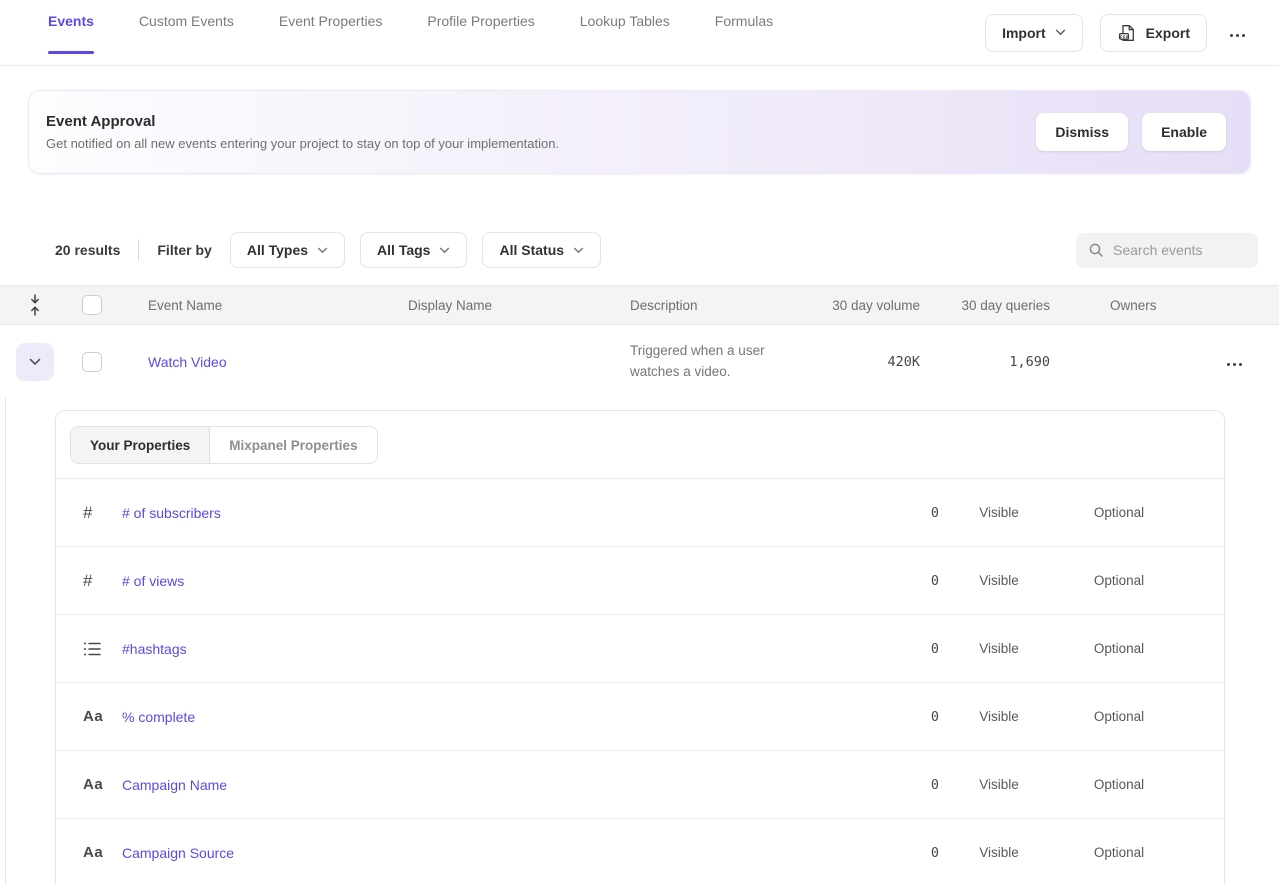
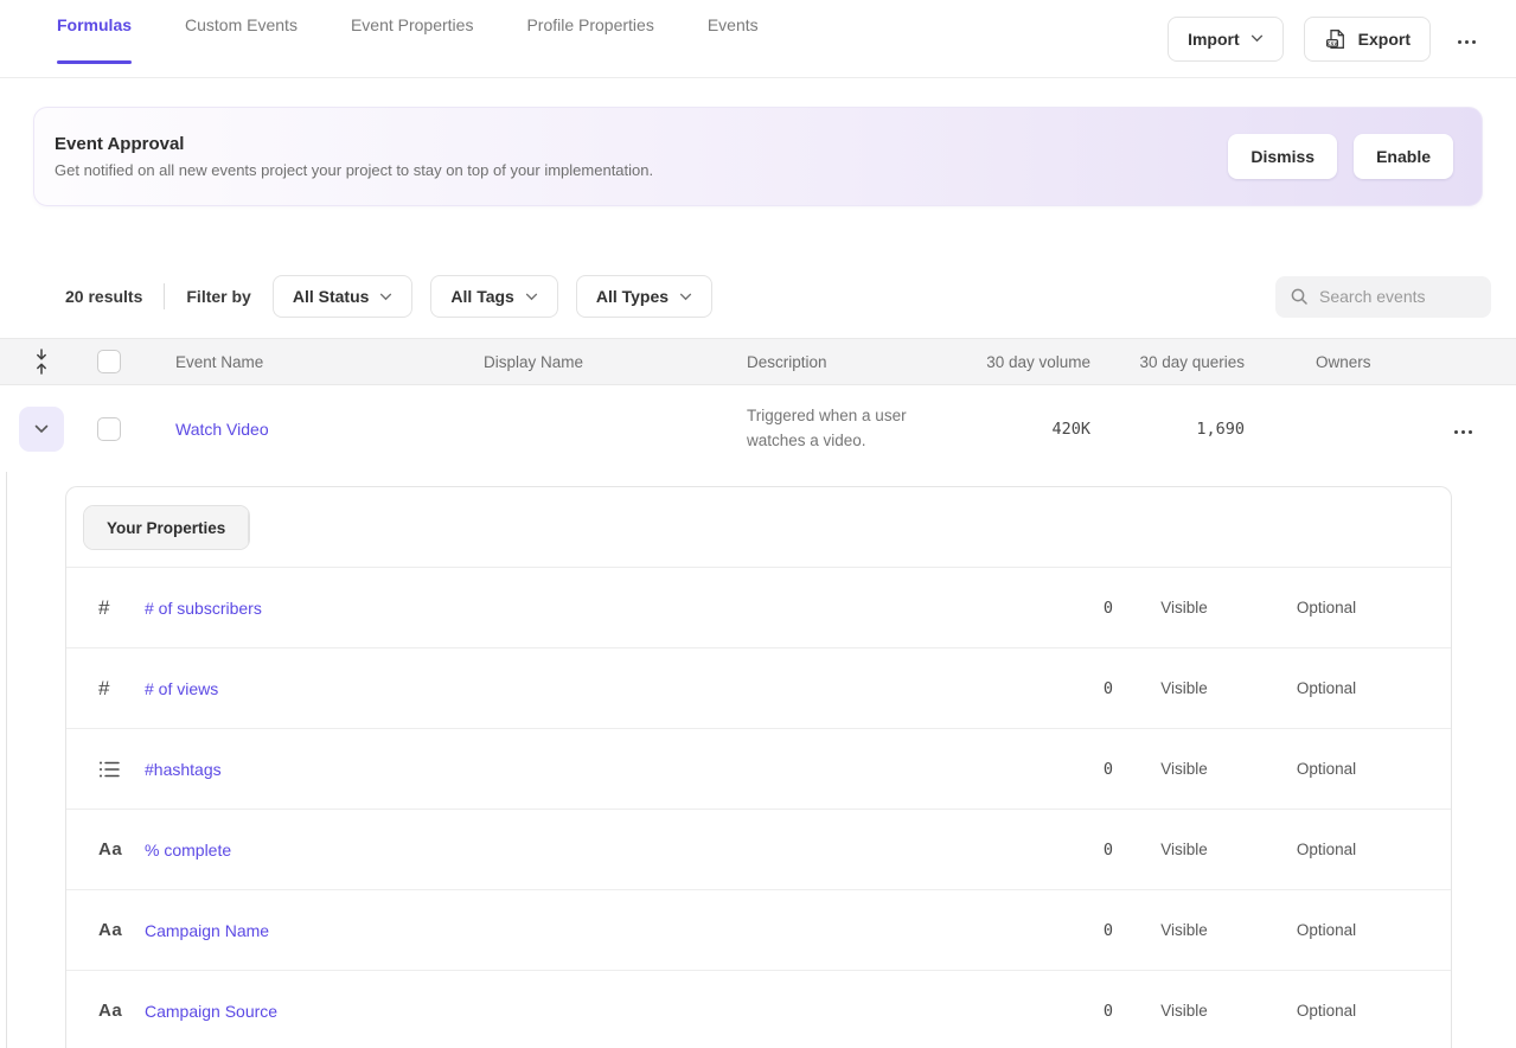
- Events
+ Formulas
  Custom Events
  Event Properties
  Profile Properties
- Lookup Tables
- Formulas
+ Events
  Import
  Export
  Event Approval
- Get notified on all new events entering your project to stay on top of your implementation.
+ Get notified on all new events project your project to stay on top of your implementation.
  Dismiss
  Enable
  20 results
  Filter by
- All Types
+ All Status
  All Tags
- All Status
+ All Types
  Search events
  Event Name
  Display Name
  Description
  30 day volume
  30 day queries
  Owners
  Watch Video
  Triggered when a user watches a video.
  420K
  1,690
  Your Properties
- Mixpanel Properties
  #
  # of subscribers
  0
  Visible
  Optional
  #
  # of views
  0
  Visible
  Optional
  #hashtags
  0
  Visible
  Optional
  Aa
  % complete
  0
  Visible
  Optional
  Aa
  Campaign Name
  0
  Visible
  Optional
  Aa
  Campaign Source
  0
  Visible
  Optional
